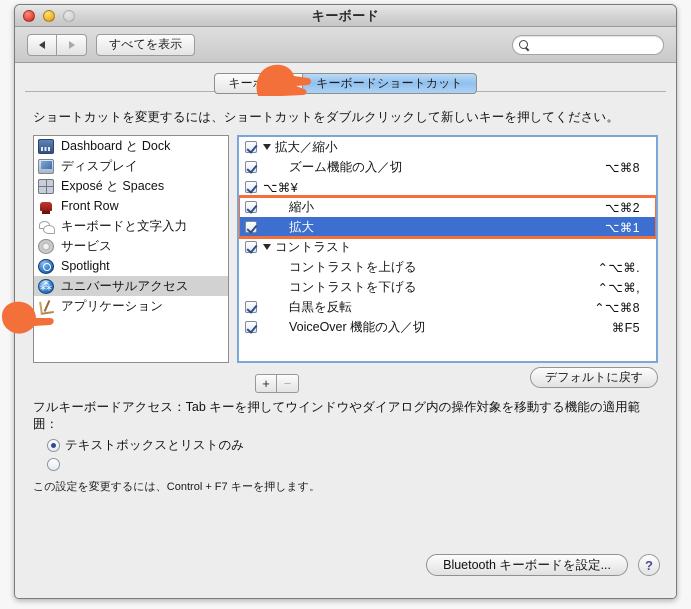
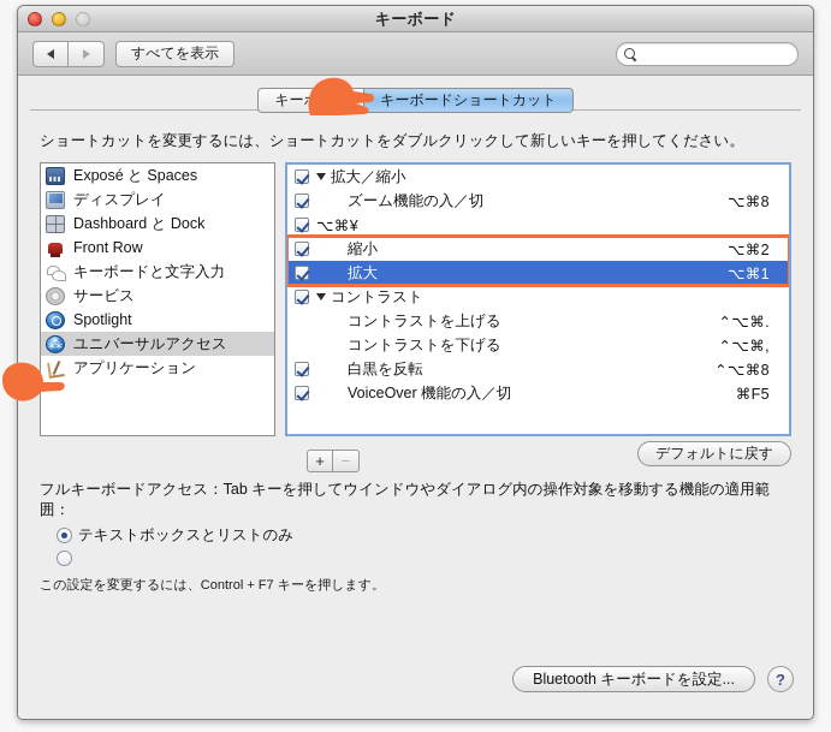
  キーボード
  すべてを表示
  キーボードショートカット
  ショートカットを変更するには、ショートカットをダブルクリックして新しいキーを押してください。
- Dashboard と Dock
+ Exposé と Spaces
  ディスプレイ
- Exposé と Spaces
+ Dashboard と Dock
  Front Row
  キーボードと文字入力
  サービス
  Spotlight
  ユニバーサルアクセス
  アプリケーション
  拡大／縮小
  ズーム機能の入／切
  ⌥⌘8
  ⌥⌘¥
  縮小
  ⌥⌘2
  拡大
  ⌥⌘1
  コントラスト
  コントラストを上げる
  ⌃⌥⌘.
  コントラストを下げる
  ⌃⌥⌘,
  白黒を反転
  ⌃⌥⌘8
  VoiceOver 機能の入／切
  ⌘F5
  +
  −
  デフォルトに戻す
  フルキーボードアクセス：Tab キーを押してウインドウやダイアログ内の操作対象を移動する機能の適用範囲：
  テキストボックスとリストのみ
  この設定を変更するには、Control + F7 キーを押します。
  Bluetooth キーボードを設定...
  ?
